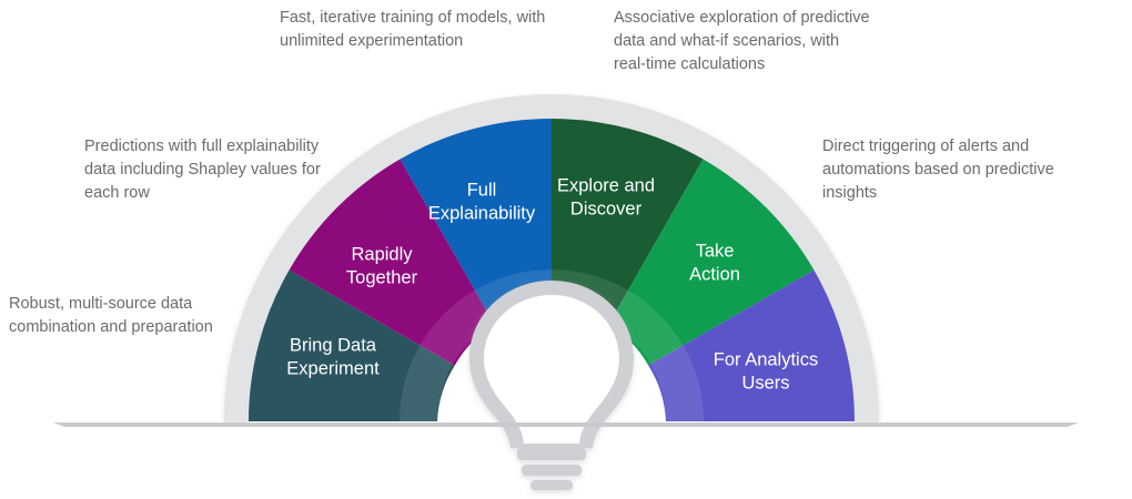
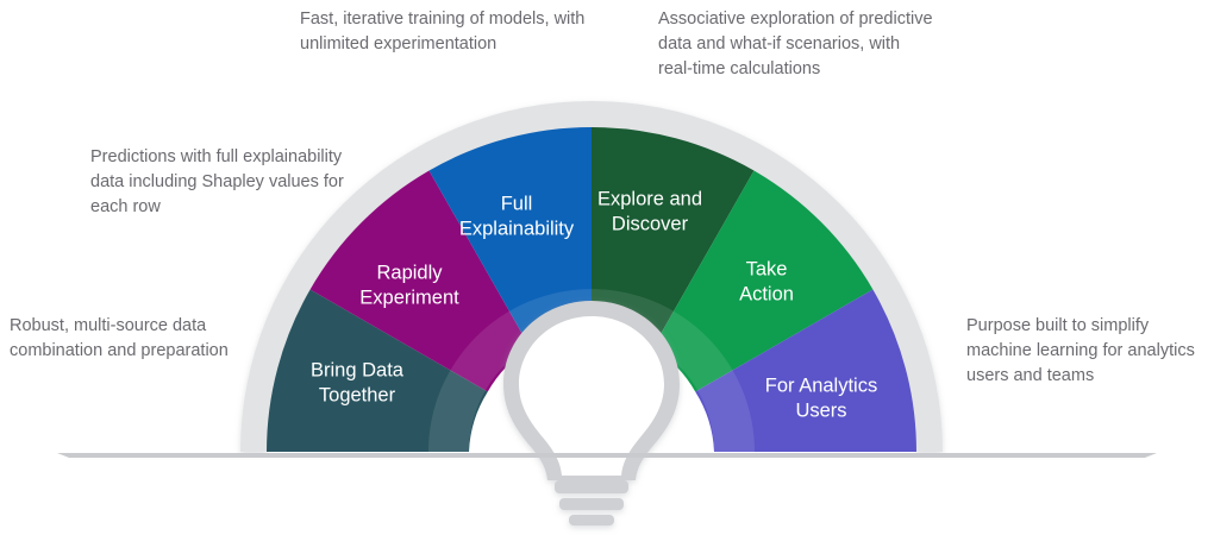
  Bring Data
- Experiment
+ Together
  Rapidly
- Together
+ Experiment
  Full
  Explainability
  Explore and
  Discover
  Take
  Action
  For Analytics
  Users
  Fast, iterative training of models, with unlimited experimentation
  Associative exploration of predictive data and what-if scenarios, with real-time calculations
  Predictions with full explainability data including Shapley values for each row
- Direct triggering of alerts and automations based on predictive insights
  Robust, multi-source data combination and preparation
+ Purpose built to simplify machine learning for analytics users and teams
